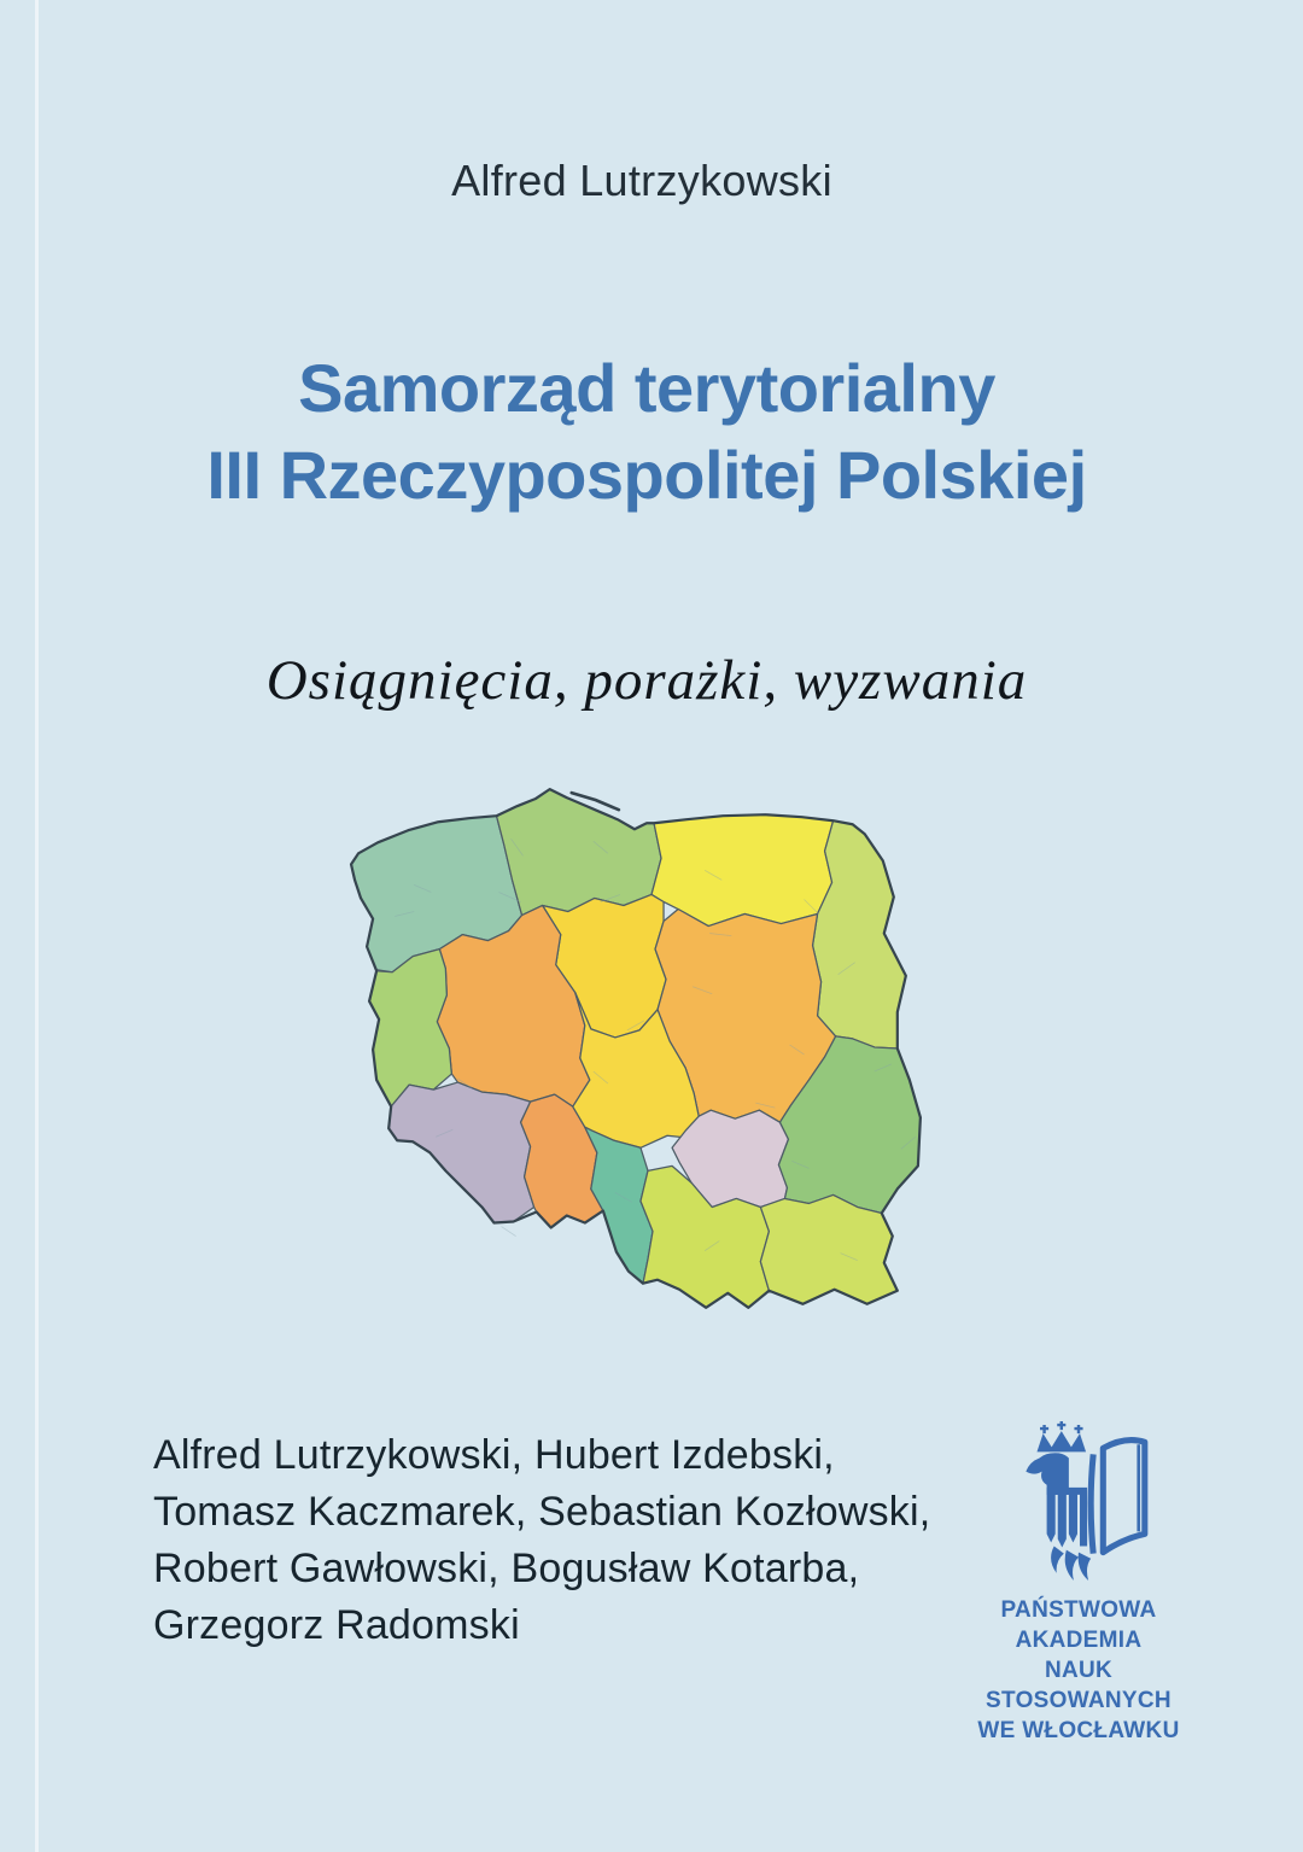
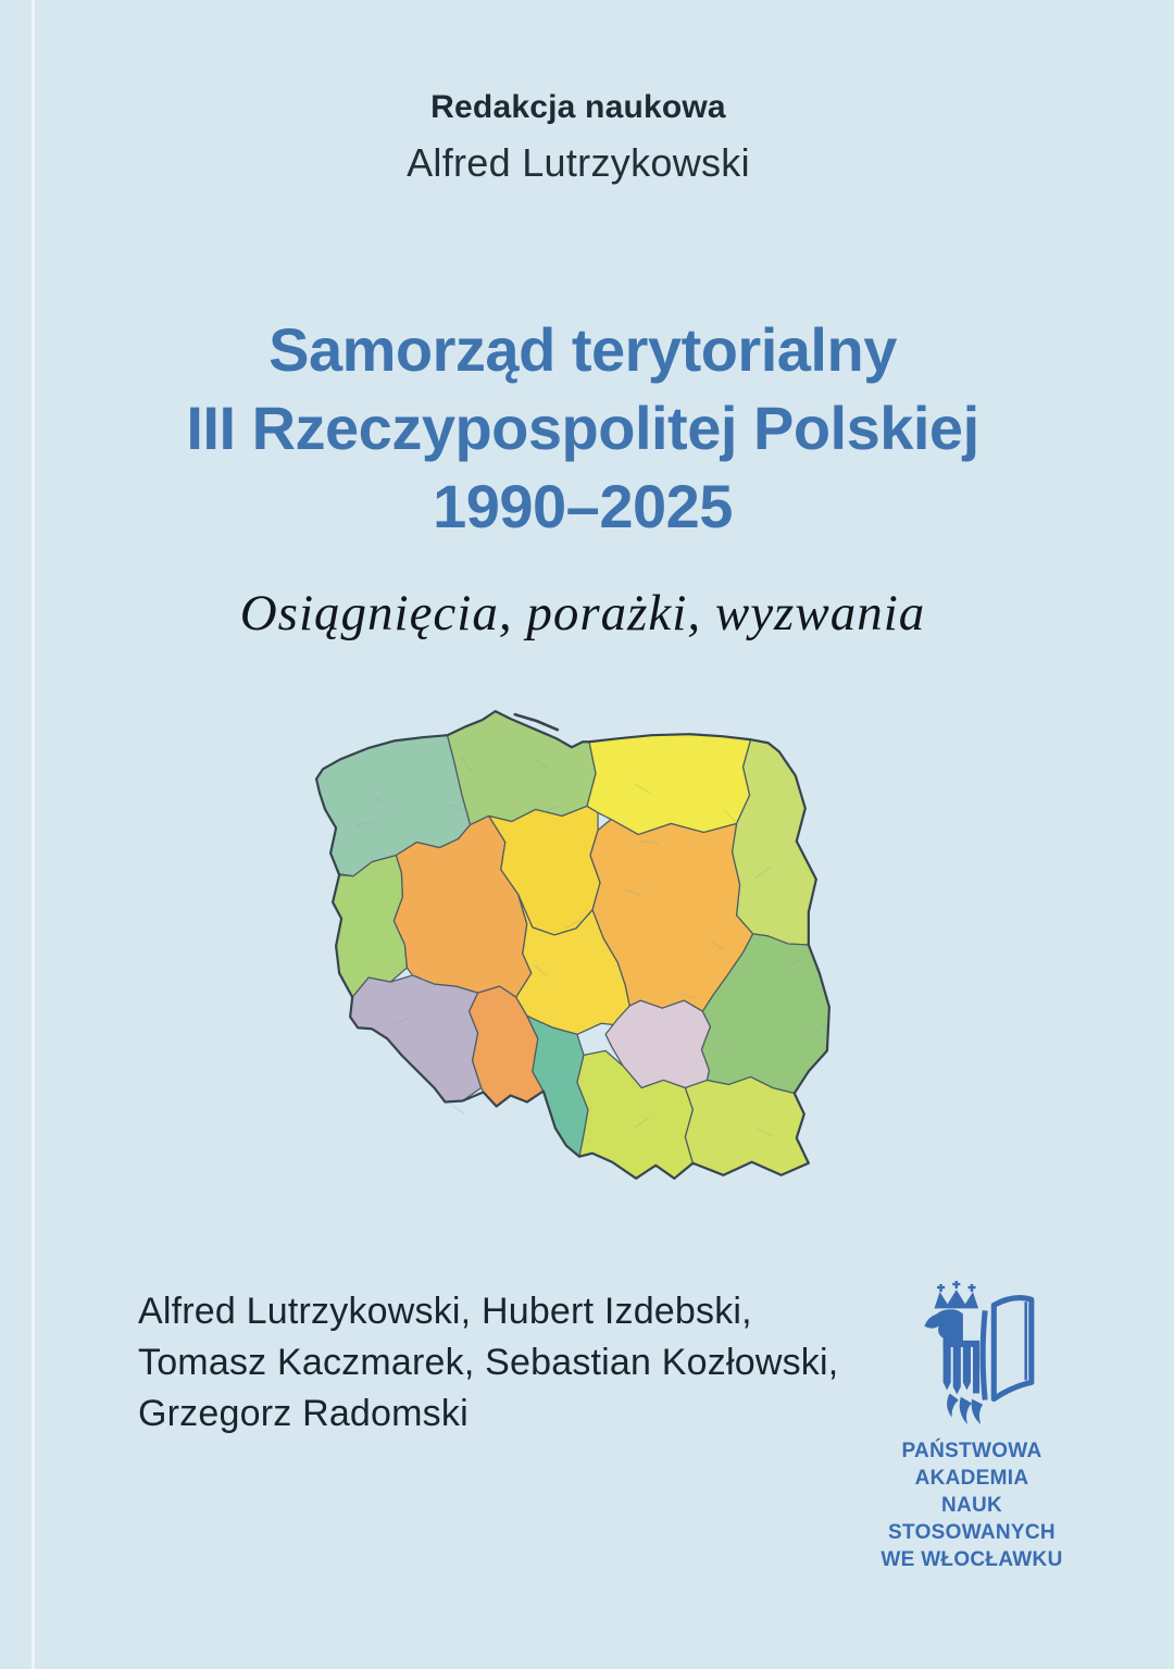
+ Redakcja naukowa
  Alfred Lutrzykowski
  Samorząd terytorialny
  III Rzeczypospolitej Polskiej
+ 1990–2025
  Osiągnięcia, porażki, wyzwania
  Alfred Lutrzykowski, Hubert Izdebski,
  Tomasz Kaczmarek, Sebastian Kozłowski,
- Robert Gawłowski, Bogusław Kotarba,
  Grzegorz Radomski
  PAŃSTWOWA AKADEMIA
  NAUK STOSOWANYCH
  WE WŁOCŁAWKU
